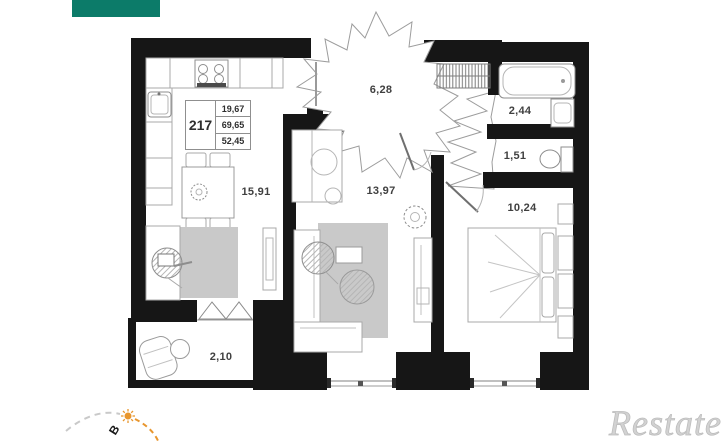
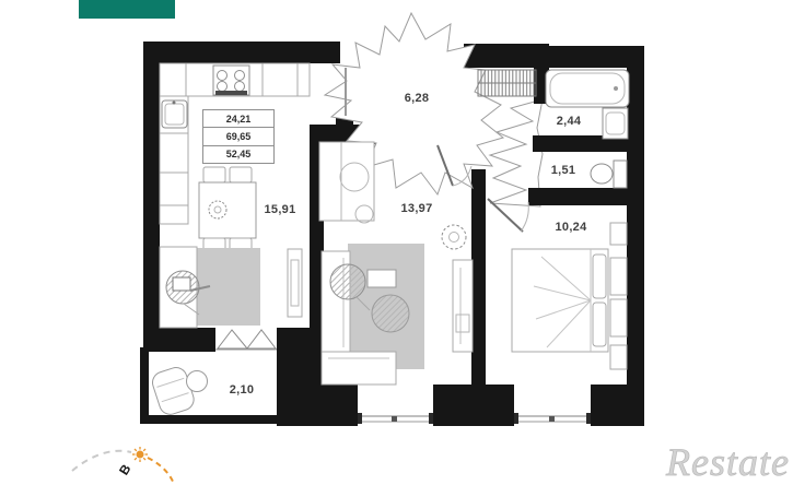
- 217
- 19,67
+ 24,21
  69,65
  52,45
  6,28
  2,44
  1,51
  10,24
  13,97
  15,91
  2,10
  Restate
